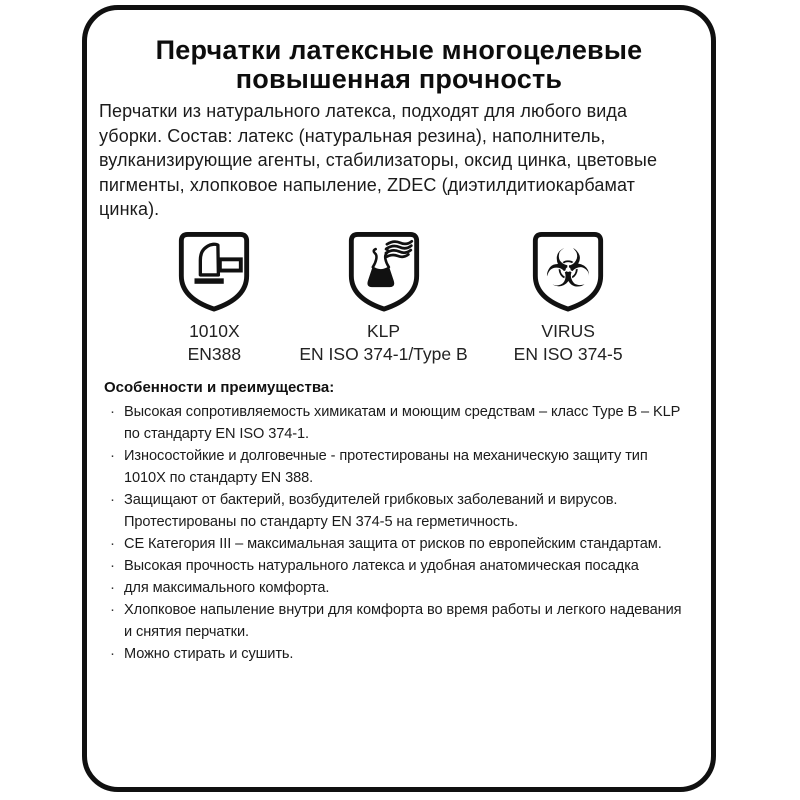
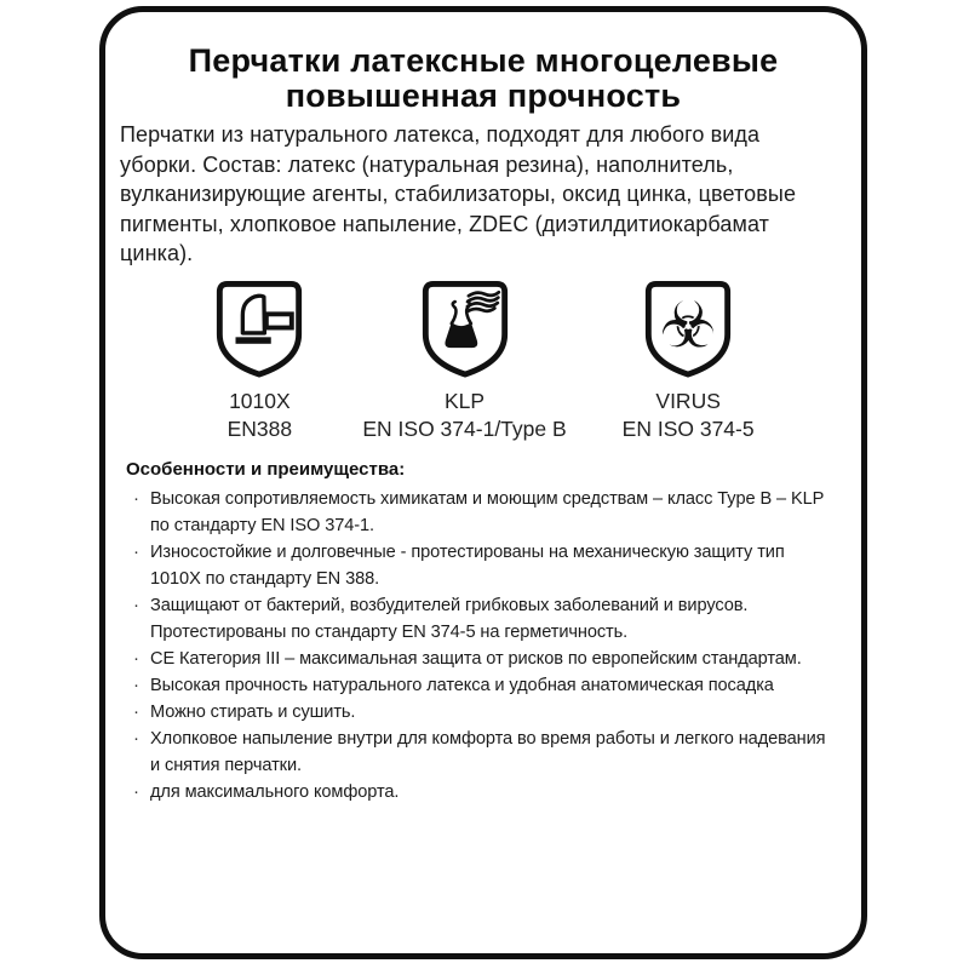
  Перчатки латексные многоцелевые
  повышенная прочность
  Перчатки из натурального латекса, подходят для любого вида
  уборки. Состав: латекс (натуральная резина), наполнитель,
  вулканизирующие агенты, стабилизаторы, оксид цинка, цветовые
  пигменты, хлопковое напыление, ZDEC (диэтилдитиокарбамат
  цинка).
  1010X
  EN388
  KLP
  EN ISO 374-1/Type B
  ☣
  VIRUS
  EN ISO 374-5
  Особенности и преимущества:
  ·
  Высокая сопротивляемость химикатам и моющим средствам – класс Type B – KLP
  по стандарту EN ISO 374-1.
  ·
  Износостойкие и долговечные - протестированы на механическую защиту тип
  1010X по стандарту EN 388.
  ·
  Защищают от бактерий, возбудителей грибковых заболеваний и вирусов.
  Протестированы по стандарту EN 374-5 на герметичность.
  ·
  CE Категория III – максимальная защита от рисков по европейским стандартам.
  ·
  Высокая прочность натурального латекса и удобная анатомическая посадка
  ·
- для максимального комфорта.
+ Можно стирать и сушить.
  ·
  Хлопковое напыление внутри для комфорта во время работы и легкого надевания
  и снятия перчатки.
  ·
- Можно стирать и сушить.
+ для максимального комфорта.
